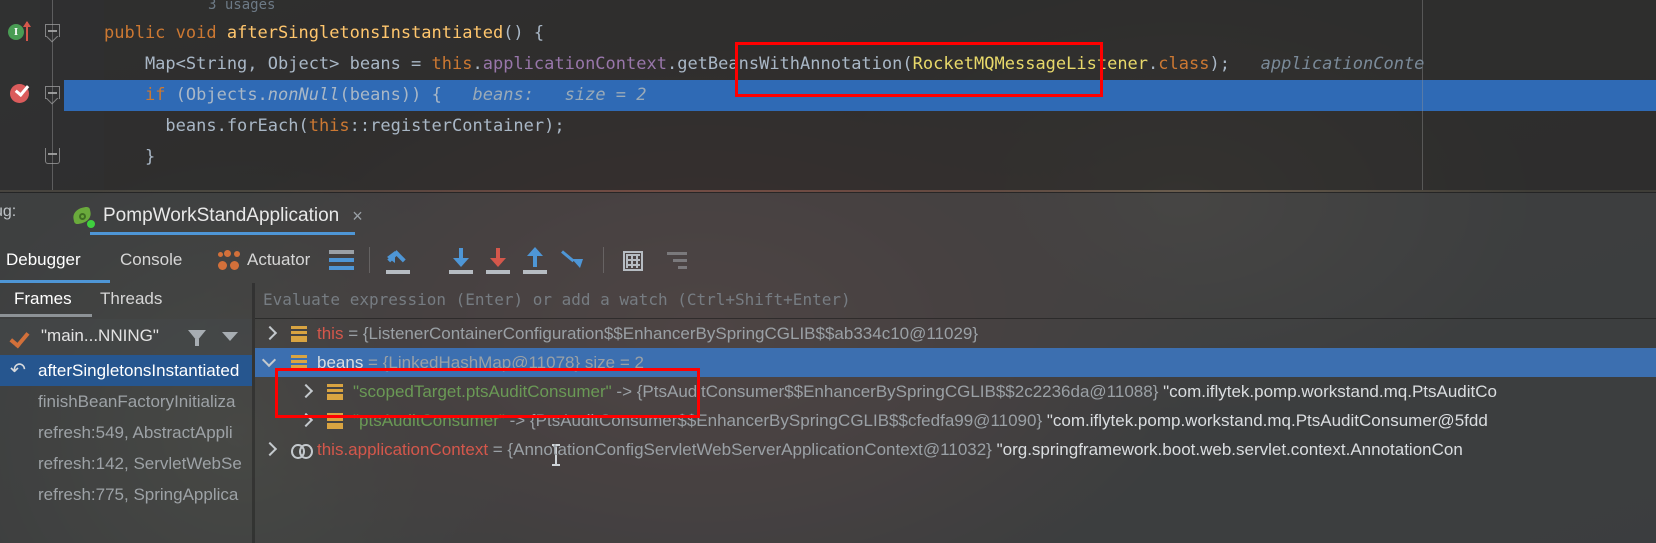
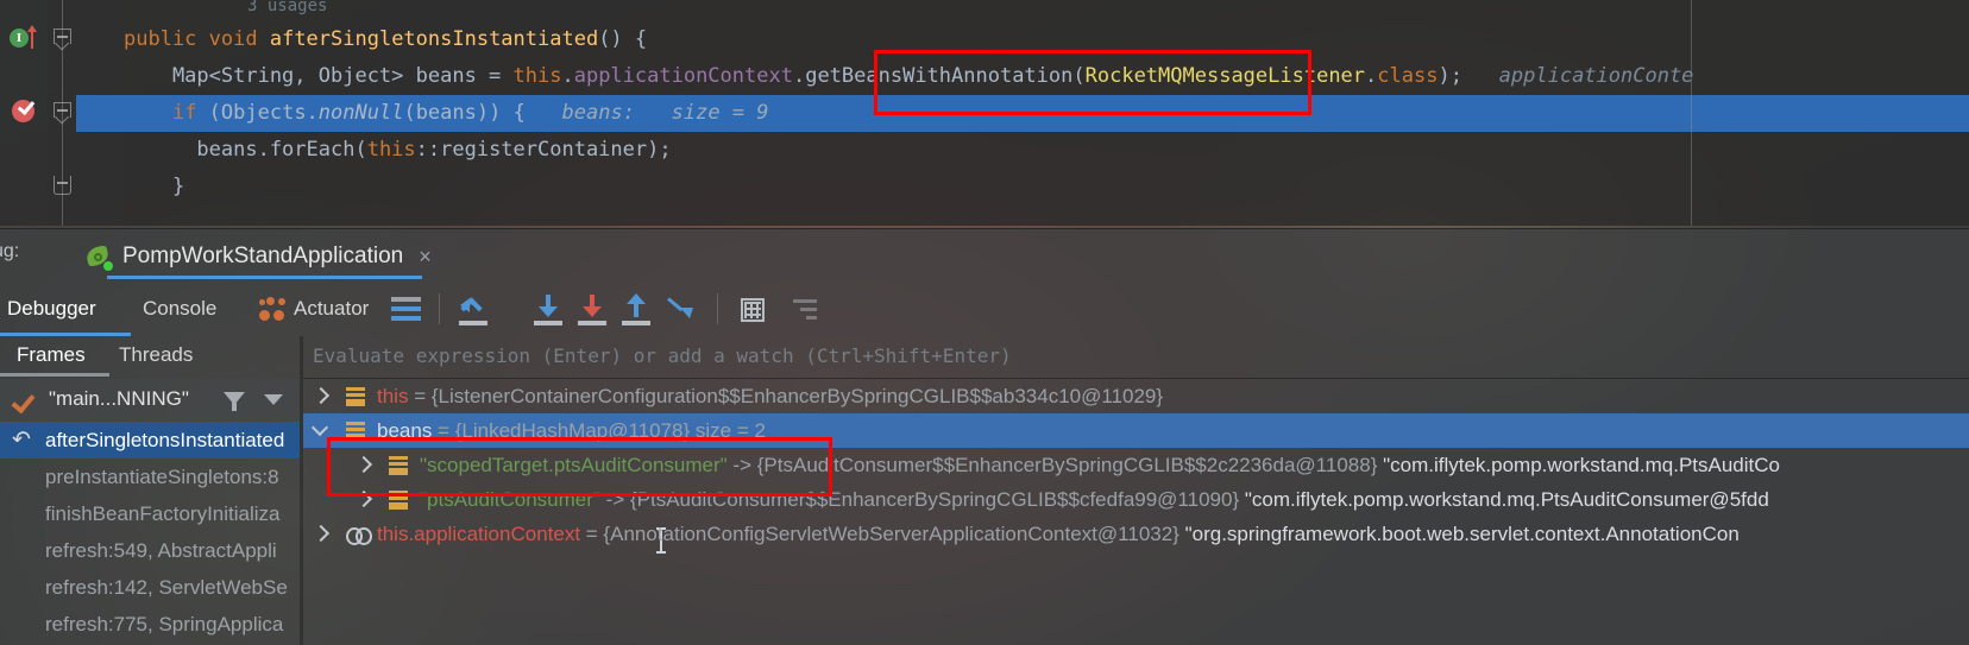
  I
  3 usages
  public void afterSingletonsInstantiated() {
  Map<String, Object> beans = this.applicationContext.getBeansWithAnnotation(RocketMQMessageListener.class); applicationConte
- if (Objects.nonNull(beans)) { beans: size = 2
+ if (Objects.nonNull(beans)) { beans: size = 9
  beans.forEach(this::registerContainer);
  }
  PompWorkStandApplication
  ×
  Debugger
  Console
  Actuator
  Frames
  Threads
  "main...NNING"
  ↶
  afterSingletonsInstantiated
+ preInstantiateSingletons:8
  finishBeanFactoryInitializa
  refresh:549, AbstractAppli
  refresh:142, ServletWebSe
  refresh:775, SpringApplica
  Evaluate expression (Enter) or add a watch (Ctrl+Shift+Enter)
  this = {ListenerContainerConfiguration$$EnhancerBySpringCGLIB$$ab334c10@11029}
  beans = {LinkedHashMap@11078} size = 2
  "scopedTarget.ptsAuditConsumer" -> {PtsAuditConsumer$$EnhancerBySpringCGLIB$$2c2236da@11088} "com.iflytek.pomp.workstand.mq.PtsAuditCo
  "ptsAuditConsumer" -> {PtsAuditConsumer$$EnhancerBySpringCGLIB$$cfedfa99@11090} "com.iflytek.pomp.workstand.mq.PtsAuditConsumer@5fdd
  this.applicationContext = {AnnotationConfigServletWebServerApplicationContext@11032} "org.springframework.boot.web.servlet.context.AnnotationCon
